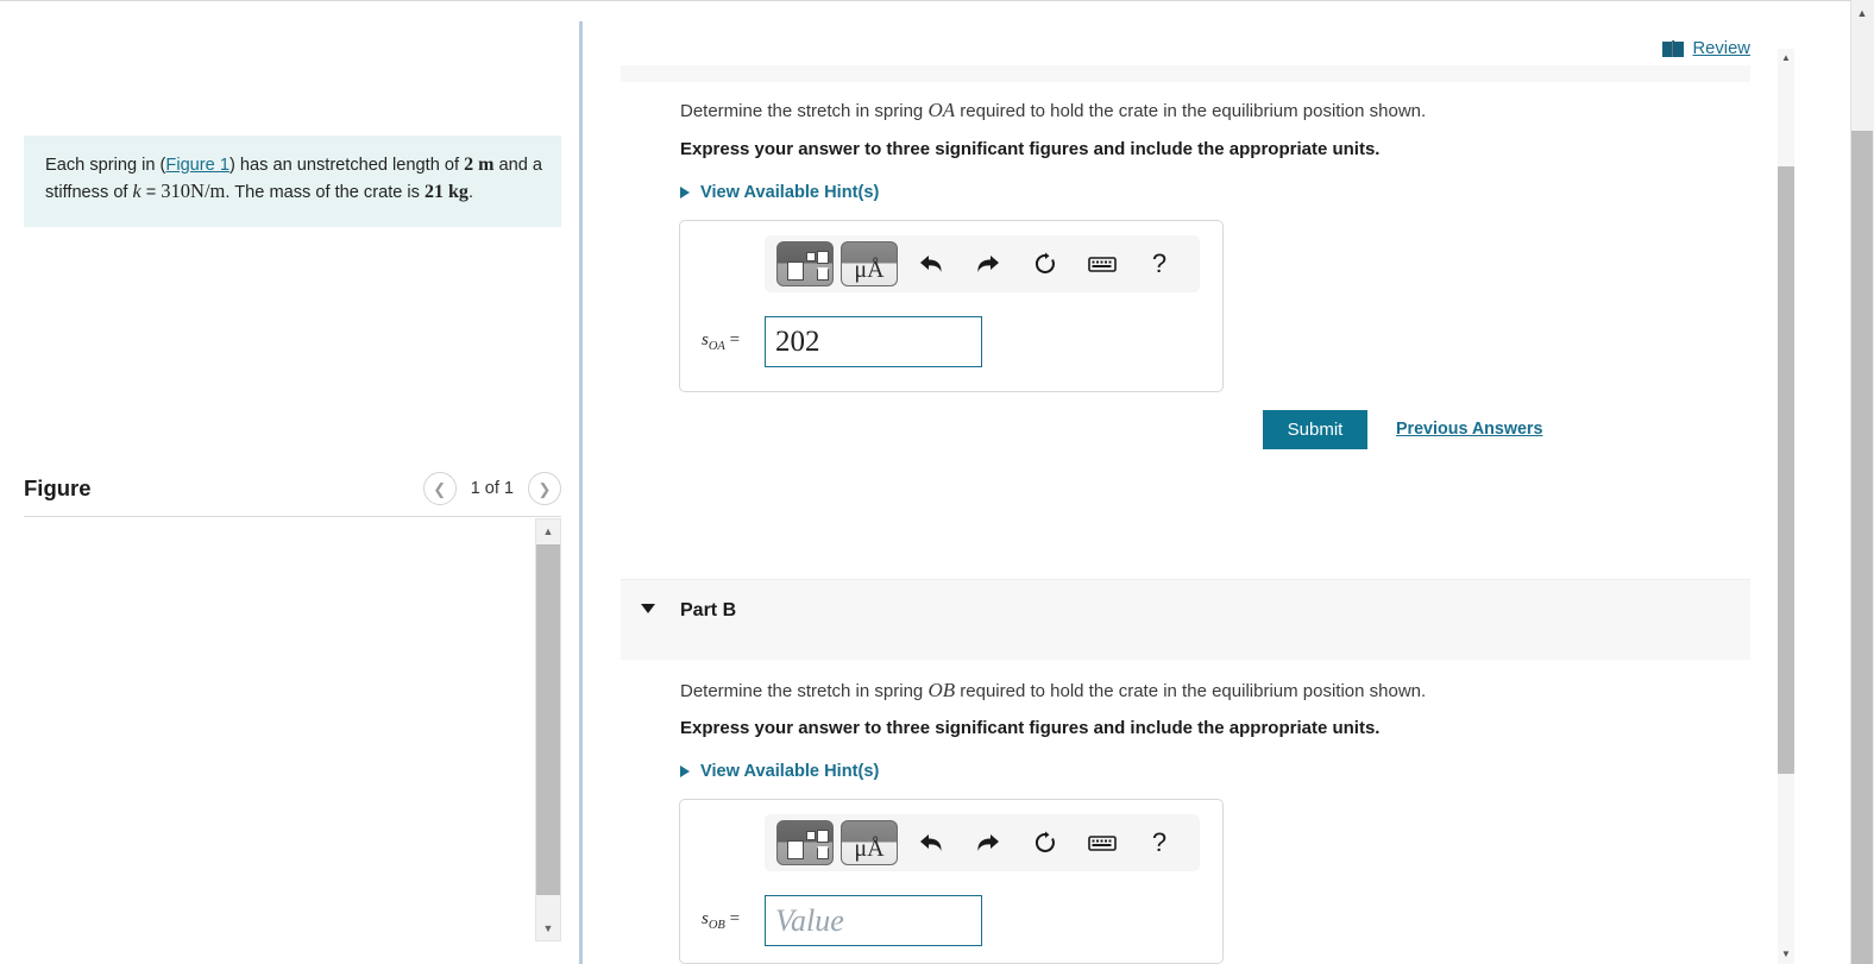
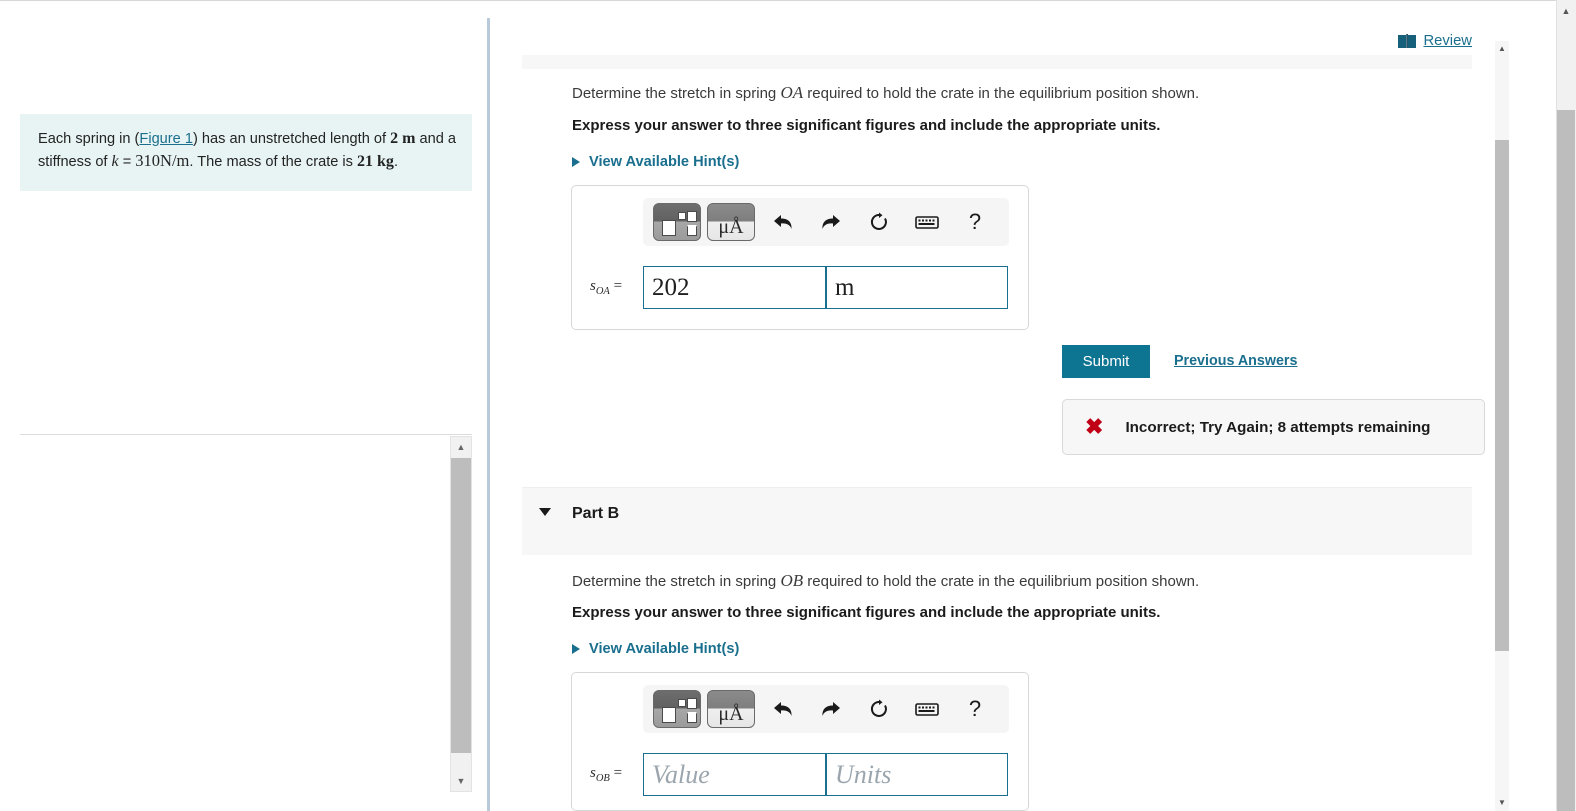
  Each spring in (Figure 1) has an unstretched length of 2 m and a stiffness of k = 310N/m. The mass of the crate is 21 kg.
- Figure
- ❮
- 1 of 1
- ❯
  ▲
  ▼
  Review
  Determine the stretch in spring OA required to hold the crate in the equilibrium position shown.
  Express your answer to three significant figures and include the appropriate units.
  View Available Hint(s)
  μÅ
  ?
  sOA =
  202
+ m
  Submit
  Previous Answers
+ ✖
+ Incorrect; Try Again; 8 attempts remaining
  Part B
  Determine the stretch in spring OB required to hold the crate in the equilibrium position shown.
  Express your answer to three significant figures and include the appropriate units.
  View Available Hint(s)
  μÅ
  ?
  sOB =
  Value
+ Units
  ▲
  ▼
  ▲
